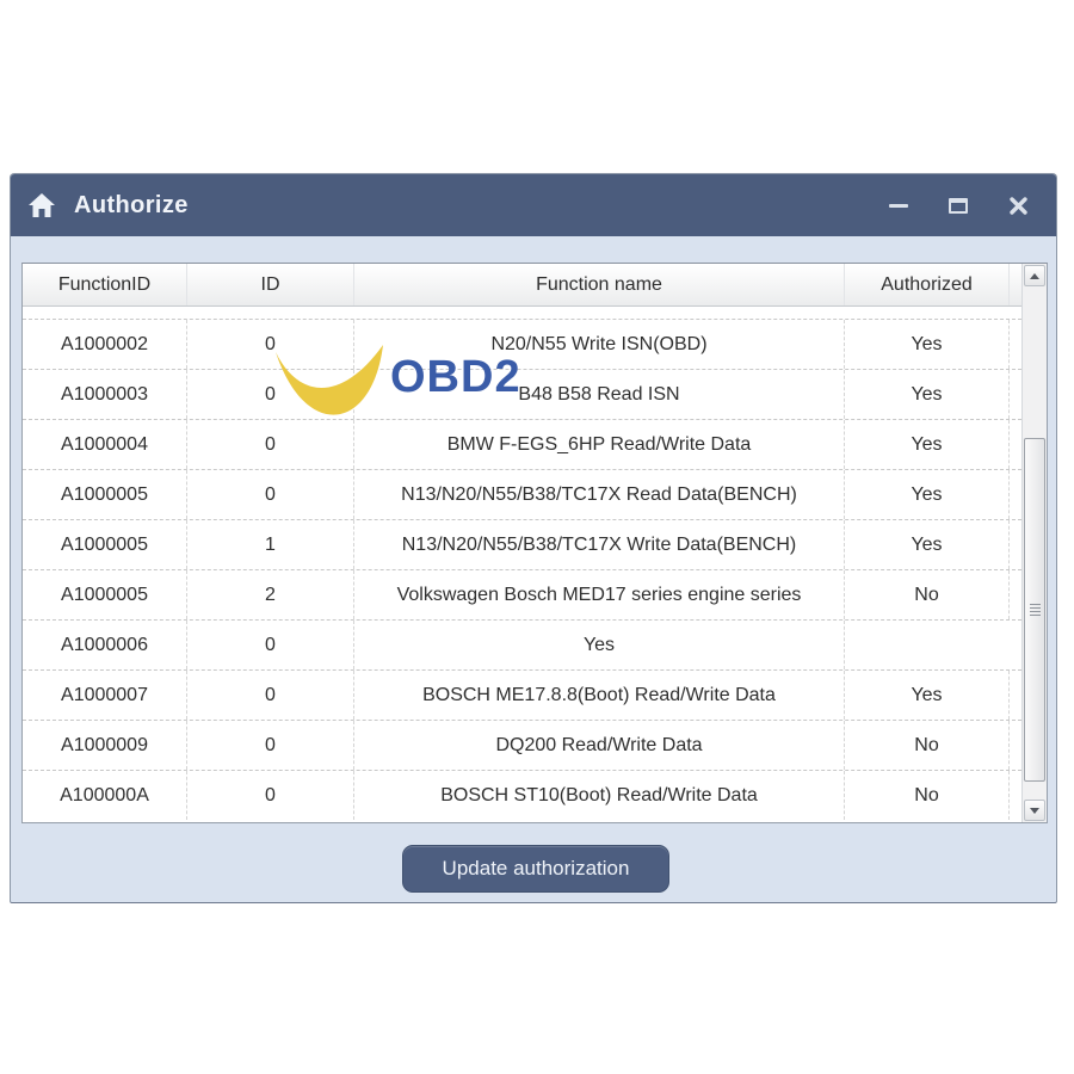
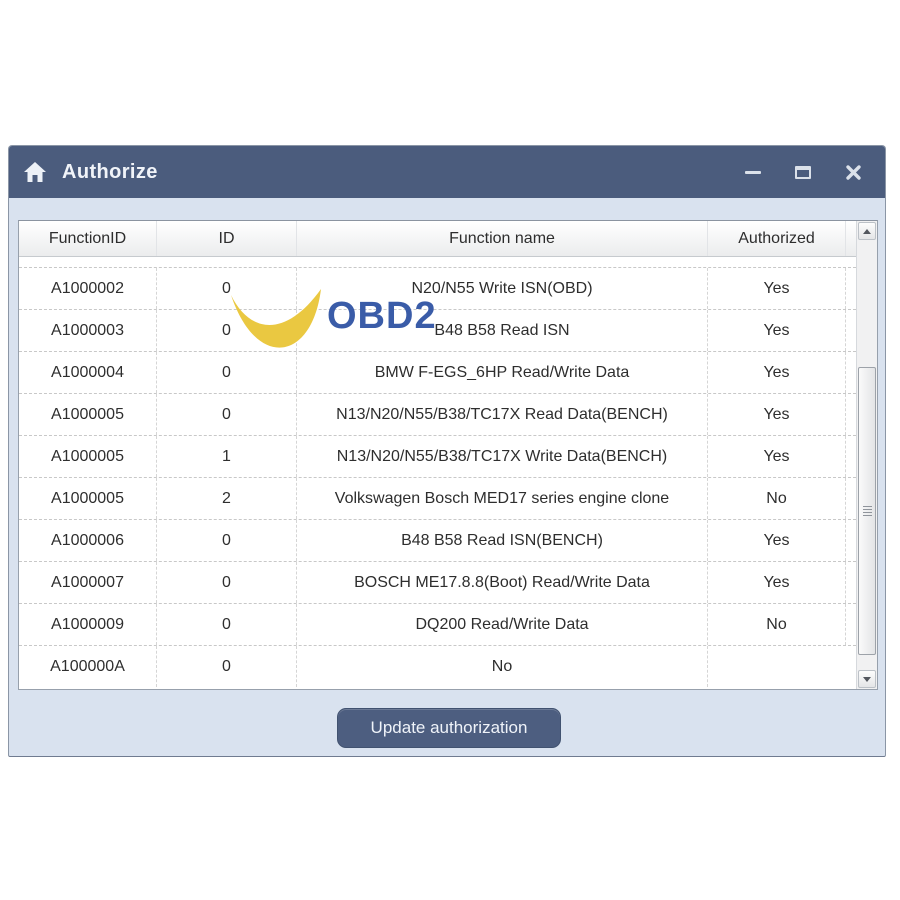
  Authorize
  FunctionID
  ID
  Function name
  Authorized
  A1000002
  0
  N20/N55 Write ISN(OBD)
  Yes
  A1000003
  0
  B48 B58 Read ISN
  Yes
  A1000004
  0
  BMW F-EGS_6HP Read/Write Data
  Yes
  A1000005
  0
  N13/N20/N55/B38/TC17X Read Data(BENCH)
  Yes
  A1000005
  1
  N13/N20/N55/B38/TC17X Write Data(BENCH)
  Yes
  A1000005
  2
- Volkswagen Bosch MED17 series engine series
+ Volkswagen Bosch MED17 series engine clone
  No
  A1000006
  0
+ B48 B58 Read ISN(BENCH)
  Yes
  A1000007
  0
  BOSCH ME17.8.8(Boot) Read/Write Data
  Yes
  A1000009
  0
  DQ200 Read/Write Data
  No
  A100000A
  0
- BOSCH ST10(Boot) Read/Write Data
  No
  OBD2
  Update authorization
